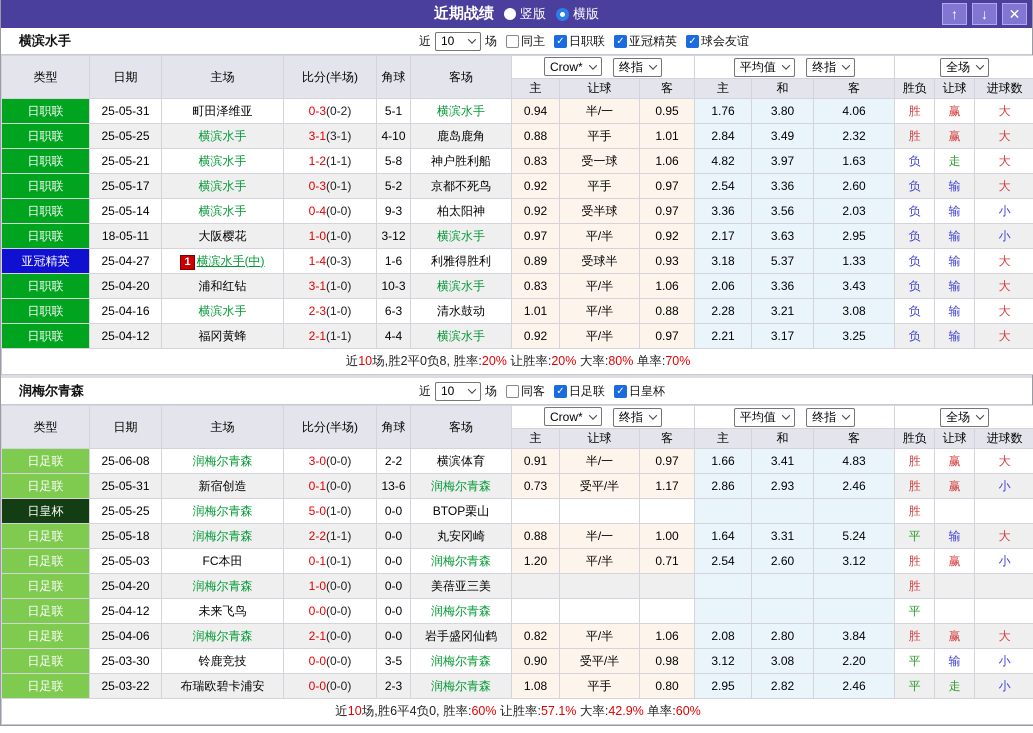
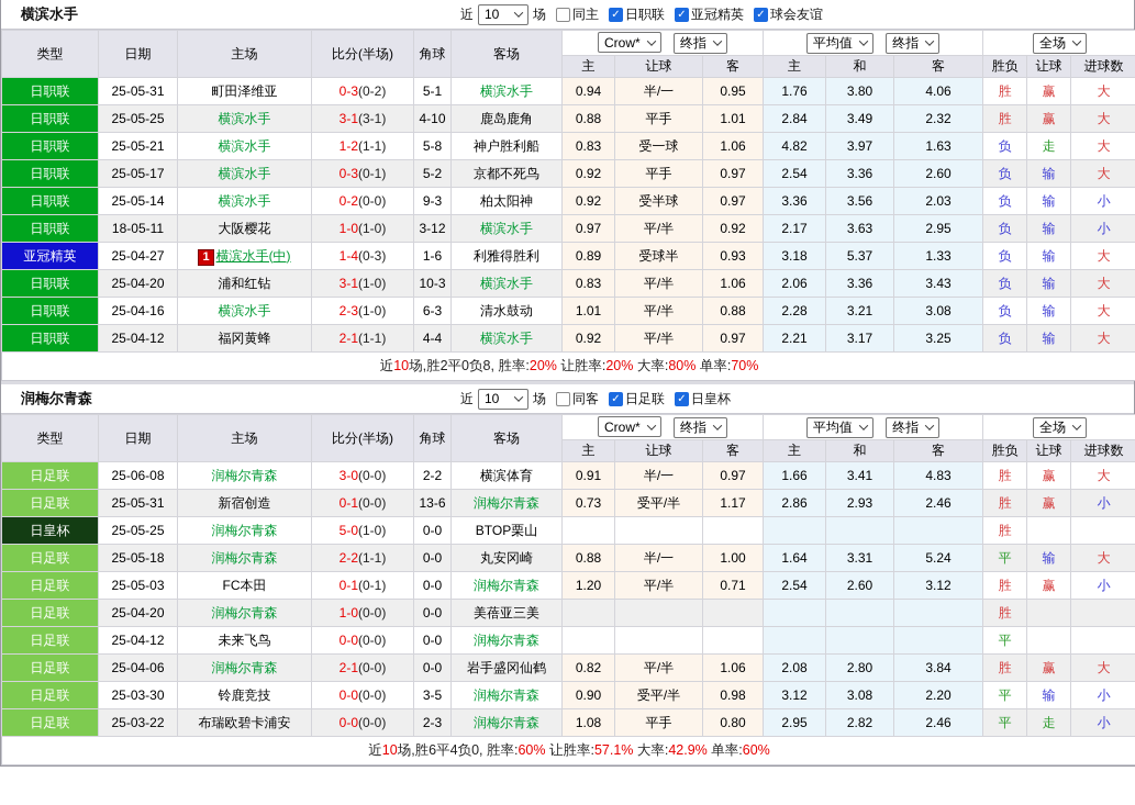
- 近期战绩
- 竖版
- 横版
- ↑
- ↓
- ✕
  横滨水手
  近
  10
  场
  同主
  ✓
  日职联
  ✓
  亚冠精英
  ✓
  球会友谊
  类型	日期	主场	比分(半场)	角球	客场	Crow* 终指	平均值 终指	全场
  主	让球	客	主	和	客	胜负	让球	进球数
  日职联	25-05-31	町田泽维亚	0-3(0-2)	5-1	横滨水手	0.94	半/一	0.95	1.76	3.80	4.06	胜	赢	大
  日职联	25-05-25	横滨水手	3-1(3-1)	4-10	鹿岛鹿角	0.88	平手	1.01	2.84	3.49	2.32	胜	赢	大
  日职联	25-05-21	横滨水手	1-2(1-1)	5-8	神户胜利船	0.83	受一球	1.06	4.82	3.97	1.63	负	走	大
  日职联	25-05-17	横滨水手	0-3(0-1)	5-2	京都不死鸟	0.92	平手	0.97	2.54	3.36	2.60	负	输	大
- 日职联	25-05-14	横滨水手	0-4(0-0)	9-3	柏太阳神	0.92	受半球	0.97	3.36	3.56	2.03	负	输	小
+ 日职联	25-05-14	横滨水手	0-2(0-0)	9-3	柏太阳神	0.92	受半球	0.97	3.36	3.56	2.03	负	输	小
  日职联	18-05-11	大阪樱花	1-0(1-0)	3-12	横滨水手	0.97	平/半	0.92	2.17	3.63	2.95	负	输	小
  亚冠精英	25-04-27	1 横滨水手(中)	1-4(0-3)	1-6	利雅得胜利	0.89	受球半	0.93	3.18	5.37	1.33	负	输	大
  日职联	25-04-20	浦和红钻	3-1(1-0)	10-3	横滨水手	0.83	平/半	1.06	2.06	3.36	3.43	负	输	大
  日职联	25-04-16	横滨水手	2-3(1-0)	6-3	清水鼓动	1.01	平/半	0.88	2.28	3.21	3.08	负	输	大
  日职联	25-04-12	福冈黄蜂	2-1(1-1)	4-4	横滨水手	0.92	平/半	0.97	2.21	3.17	3.25	负	输	大
  近10场,胜2平0负8, 胜率:20% 让胜率:20% 大率:80% 单率:70%
  润梅尔青森
  近
  10
  场
  同客
  ✓
  日足联
  ✓
  日皇杯
  类型	日期	主场	比分(半场)	角球	客场	Crow* 终指	平均值 终指	全场
  主	让球	客	主	和	客	胜负	让球	进球数
  日足联	25-06-08	润梅尔青森	3-0(0-0)	2-2	横滨体育	0.91	半/一	0.97	1.66	3.41	4.83	胜	赢	大
  日足联	25-05-31	新宿创造	0-1(0-0)	13-6	润梅尔青森	0.73	受平/半	1.17	2.86	2.93	2.46	胜	赢	小
  日皇杯	25-05-25	润梅尔青森	5-0(1-0)	0-0	BTOP栗山							胜
  日足联	25-05-18	润梅尔青森	2-2(1-1)	0-0	丸安冈崎	0.88	半/一	1.00	1.64	3.31	5.24	平	输	大
  日足联	25-05-03	FC本田	0-1(0-1)	0-0	润梅尔青森	1.20	平/半	0.71	2.54	2.60	3.12	胜	赢	小
  日足联	25-04-20	润梅尔青森	1-0(0-0)	0-0	美蓓亚三美							胜
  日足联	25-04-12	未来飞鸟	0-0(0-0)	0-0	润梅尔青森							平
  日足联	25-04-06	润梅尔青森	2-1(0-0)	0-0	岩手盛冈仙鹤	0.82	平/半	1.06	2.08	2.80	3.84	胜	赢	大
  日足联	25-03-30	铃鹿竞技	0-0(0-0)	3-5	润梅尔青森	0.90	受平/半	0.98	3.12	3.08	2.20	平	输	小
  日足联	25-03-22	布瑞欧碧卡浦安	0-0(0-0)	2-3	润梅尔青森	1.08	平手	0.80	2.95	2.82	2.46	平	走	小
  近10场,胜6平4负0, 胜率:60% 让胜率:57.1% 大率:42.9% 单率:60%
